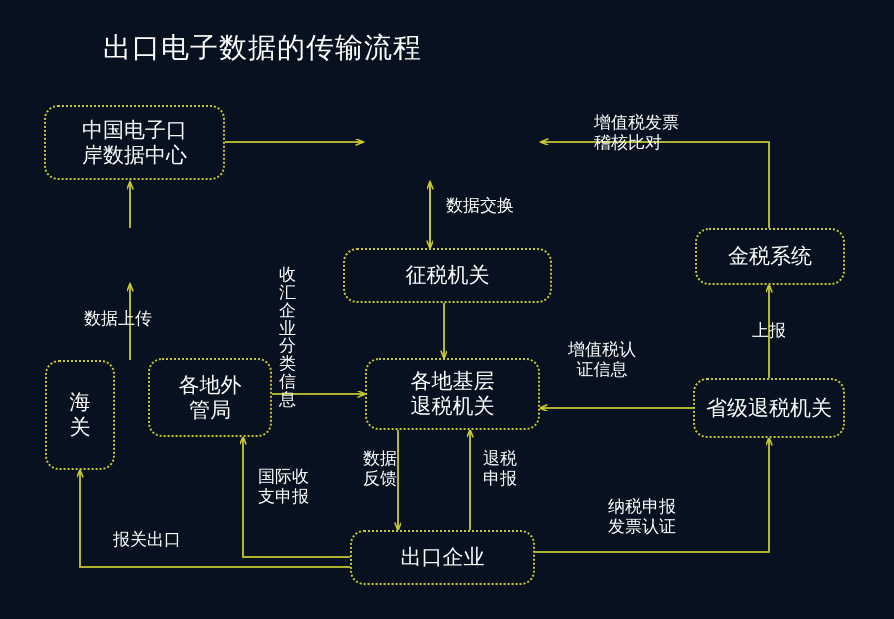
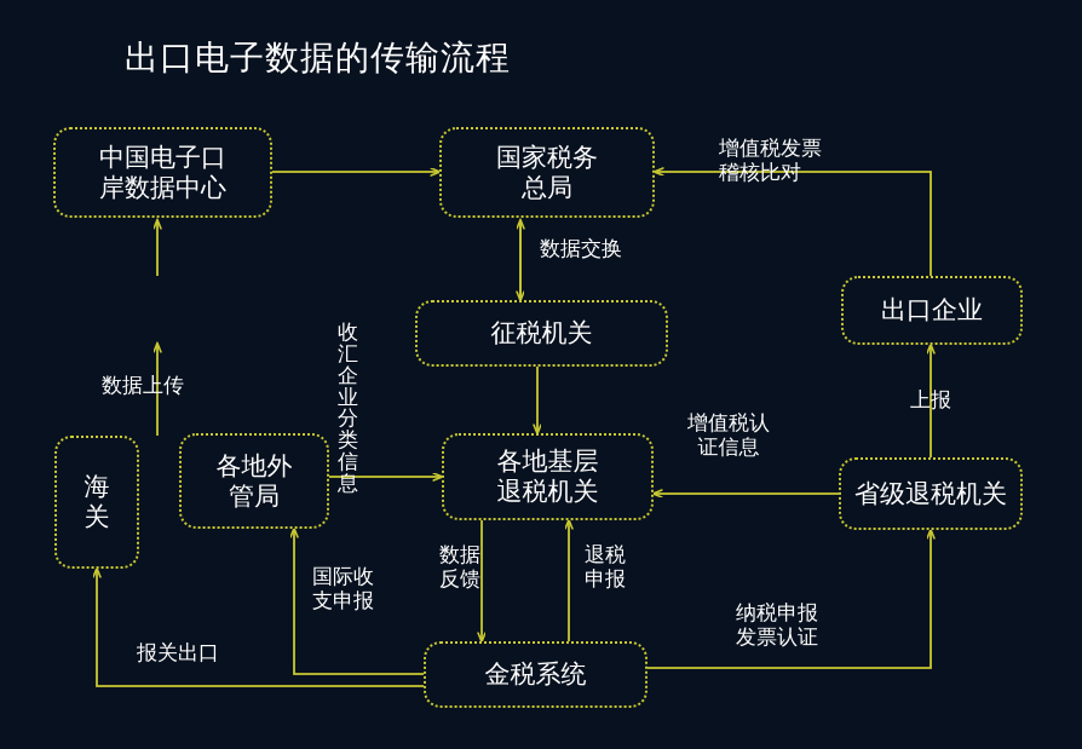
  出口电子数据的传输流程
  中国电子口
  岸数据中心
+ 国家税务
+ 总局
- 金税系统
+ 出口企业
  征税机关
  海
  关
  各地外
  管局
  各地基层
  退税机关
  省级退税机关
- 出口企业
+ 金税系统
  增值税发票
  稽核比对
  数据交换
  数据上传
  收汇
  企业
  分类
  信息
  上报
  增值税认
  证信息
  数据
  反馈
  退税
  申报
  国际收
  支申报
  报关出口
  纳税申报
  发票认证
